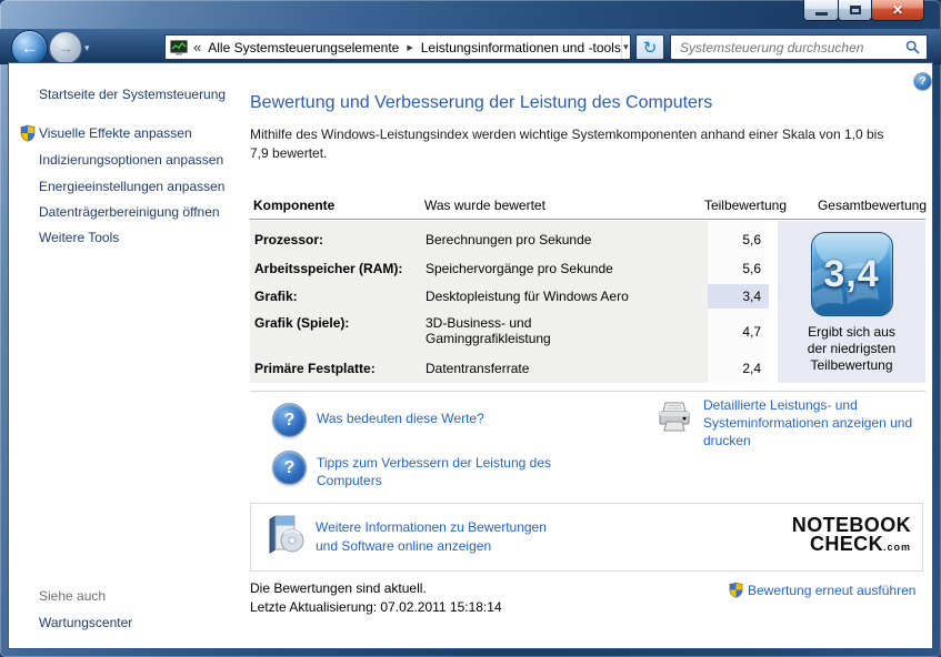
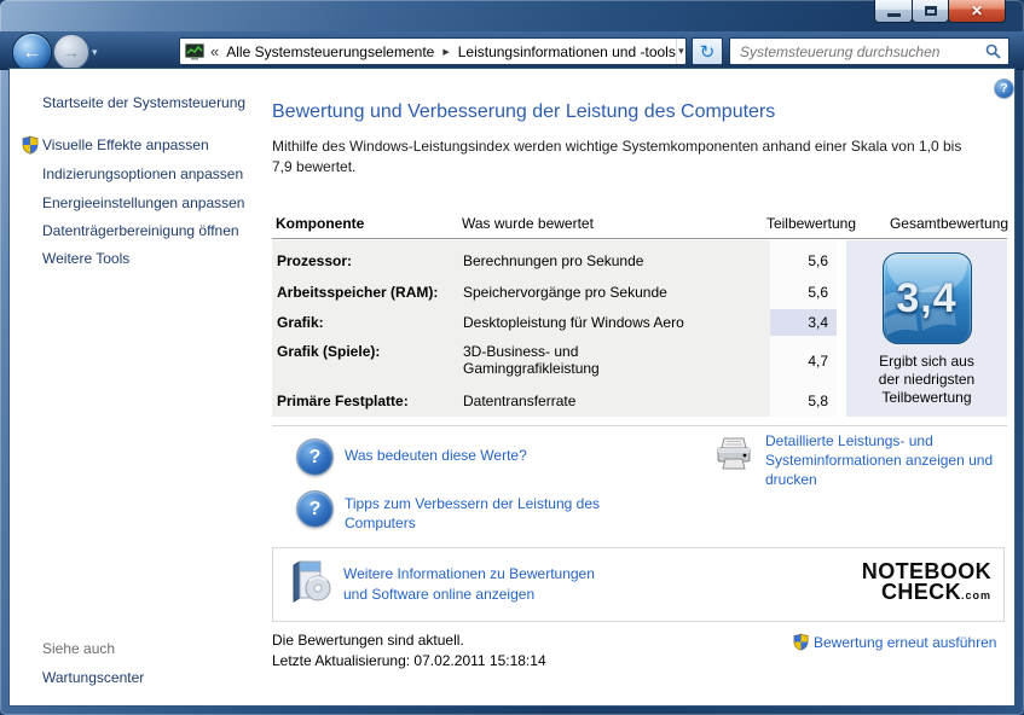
  ✕
  ←
  →
  ▾
  «
  Alle Systemsteuerungselemente
  Leistungsinformationen und -tools
  ▾
  ↻
  Systemsteuerung durchsuchen
  Startseite der Systemsteuerung
  Visuelle Effekte anpassen
  Indizierungsoptionen anpassen
  Energieeinstellungen anpassen
  Datenträgerbereinigung öffnen
  Weitere Tools
  Siehe auch
  Wartungscenter
  Bewertung und Verbesserung der Leistung des Computers
  ?
  Mithilfe des Windows-Leistungsindex werden wichtige Systemkomponenten anhand einer Skala von 1,0 bis
  7,9 bewertet.
  Komponente
  Was wurde bewertet
  Teilbewertung
  Gesamtbewertung
  Prozessor:
  Berechnungen pro Sekunde
  5,6
  Arbeitsspeicher (RAM):
  Speichervorgänge pro Sekunde
  5,6
  Grafik:
  Desktopleistung für Windows Aero
  3,4
  Grafik (Spiele):
  3D-Business- und
  Gaminggrafikleistung
  4,7
  Primäre Festplatte:
  Datentransferrate
- 2,4
+ 5,8
  3,4
  Ergibt sich aus
  der niedrigsten
  Teilbewertung
  ?
  Was bedeuten diese Werte?
  ?
  Tipps zum Verbessern der Leistung des
  Computers
  Detaillierte Leistungs- und
  Systeminformationen anzeigen und
  drucken
  Weitere Informationen zu Bewertungen
  und Software online anzeigen
  NOTEBOOK
  CHECK.com
  Die Bewertungen sind aktuell.
  Letzte Aktualisierung: 07.02.2011 15:18:14
  Bewertung erneut ausführen
